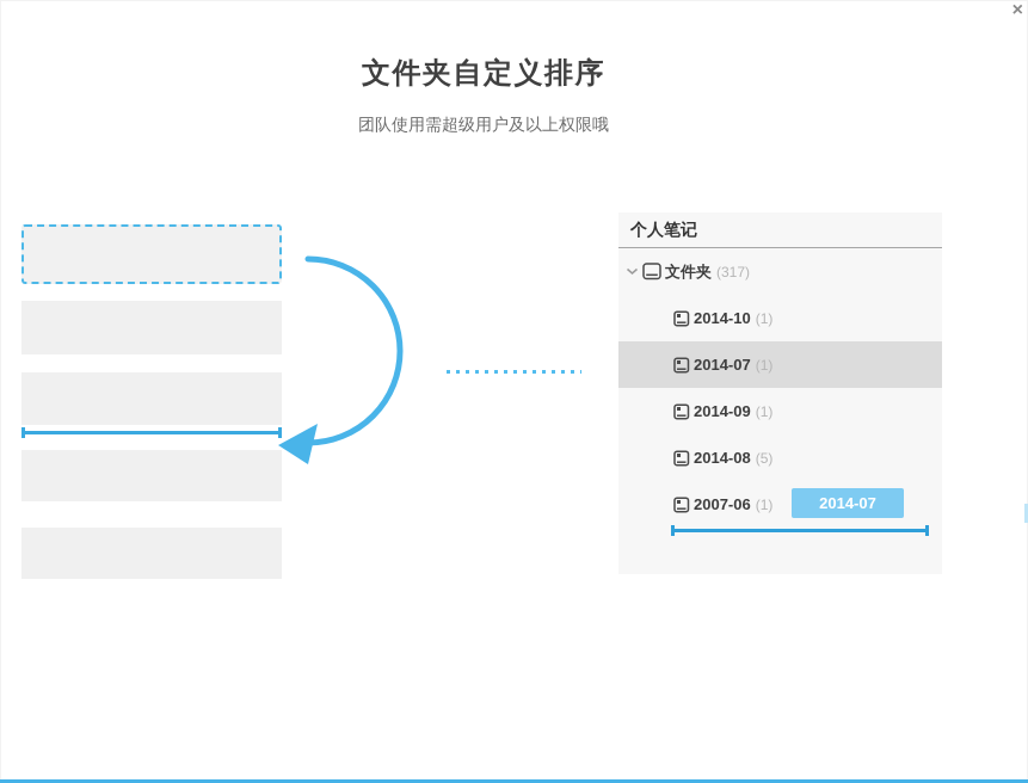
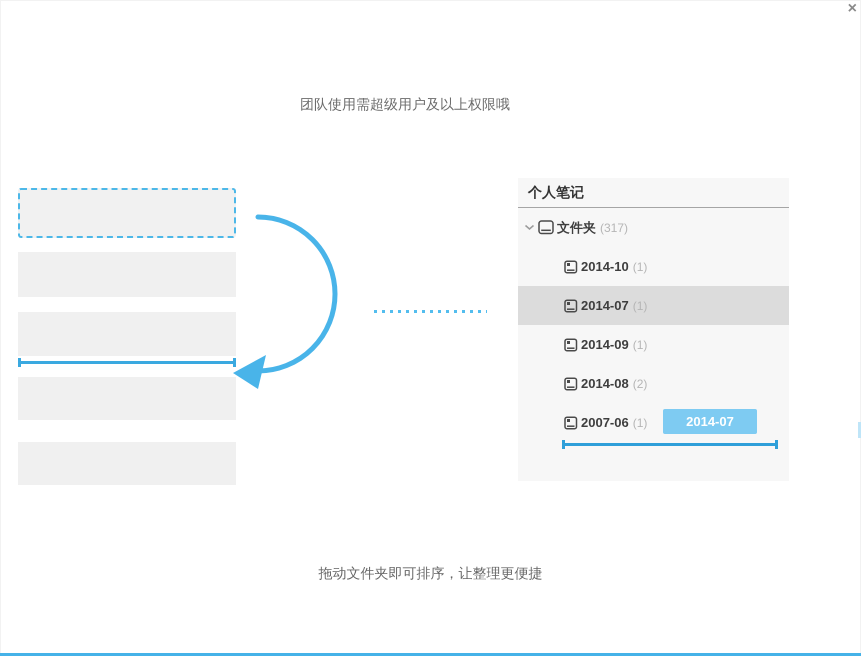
  ×
- 文件夹自定义排序
  团队使用需超级用户及以上权限哦
  个人笔记
  文件夹
  (317)
  2014-10
  (1)
  2014-07
  (1)
  2014-09
  (1)
  2014-08
- (5)
+ (2)
  2007-06
  (1)
  2014-07
+ 拖动文件夹即可排序，让整理更便捷
